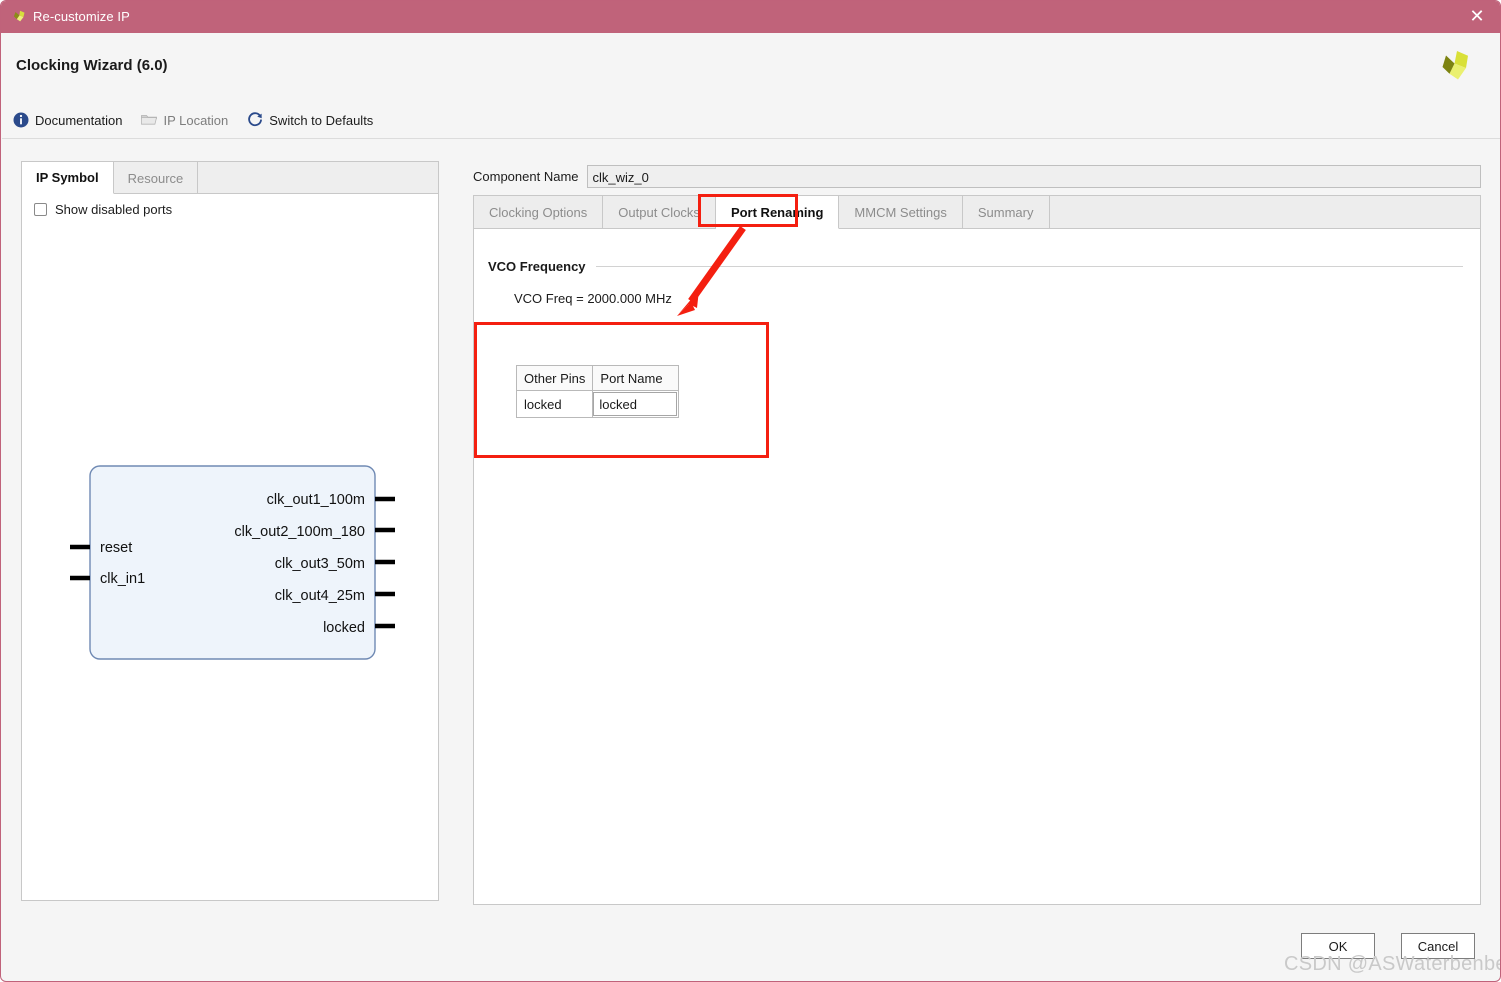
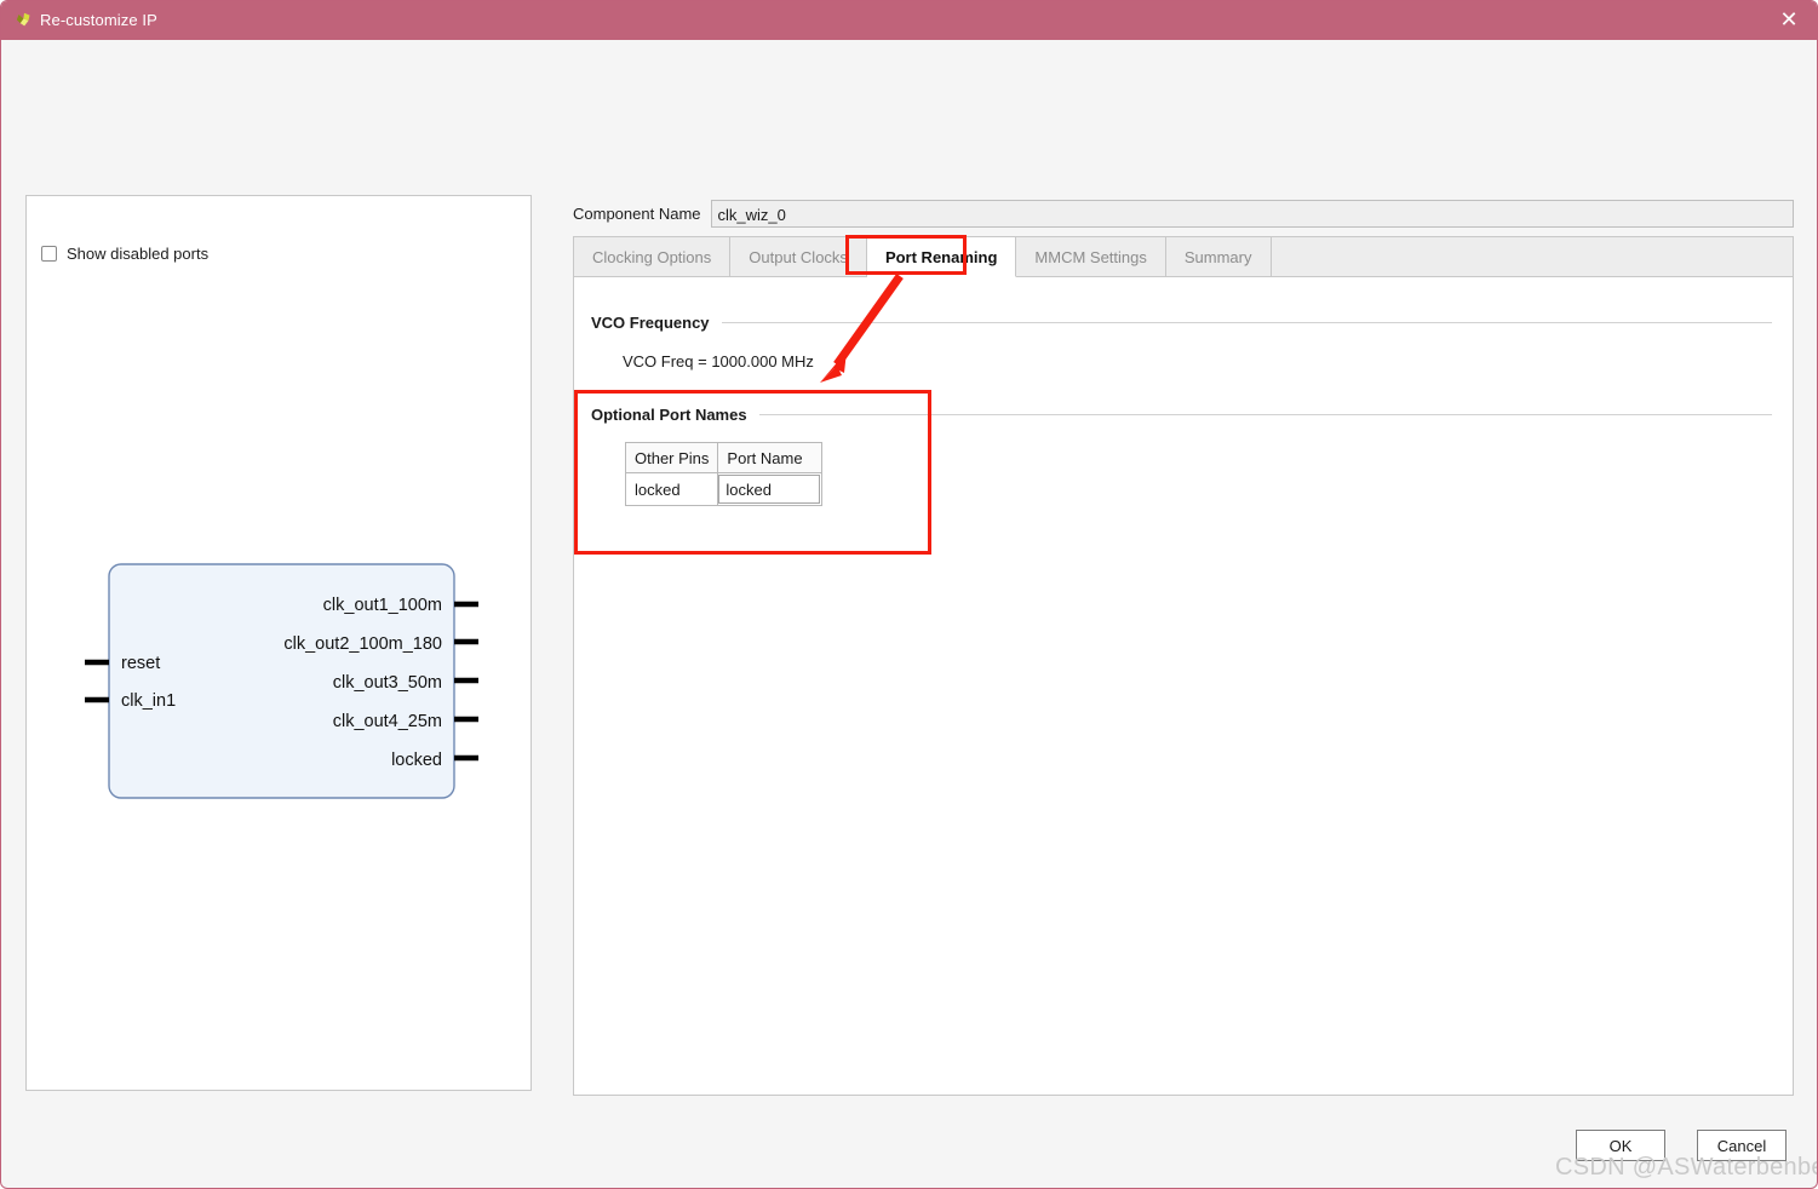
  Re-customize IP
  ✕
- Clocking Wizard (6.0)
- Documentation
- IP Location
- Switch to Defaults
- IP Symbol
- Resource
  Show disabled ports
  reset
  clk_in1
  clk_out1_100m
  clk_out2_100m_180
  clk_out3_50m
  clk_out4_25m
  locked
  Component Name
  clk_wiz_0
  Clocking Options
  Output Clocks
  Port Renaming
  MMCM Settings
  Summary
  VCO Frequency
- VCO Freq = 2000.000 MHz
+ VCO Freq = 1000.000 MHz
+ Optional Port Names
  Other Pins	Port Name
  locked	locked
  OK
  Cancel
  CSDN @ASWaterbenb
